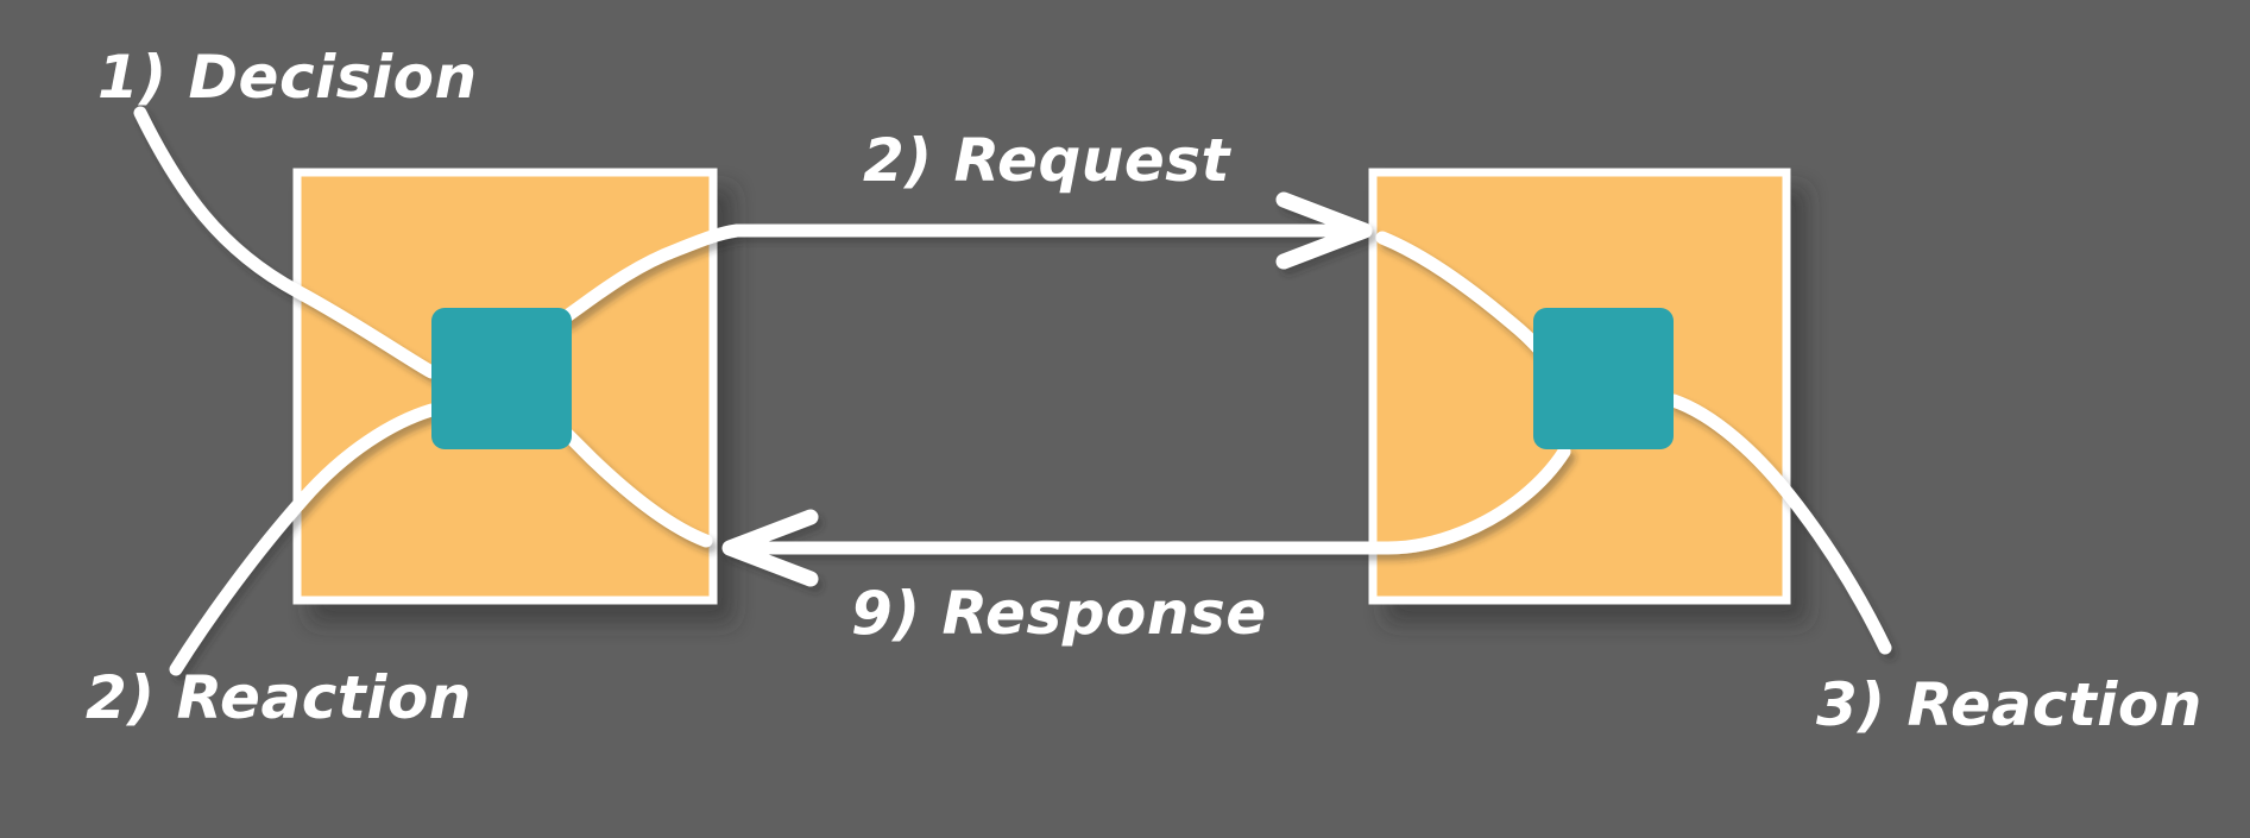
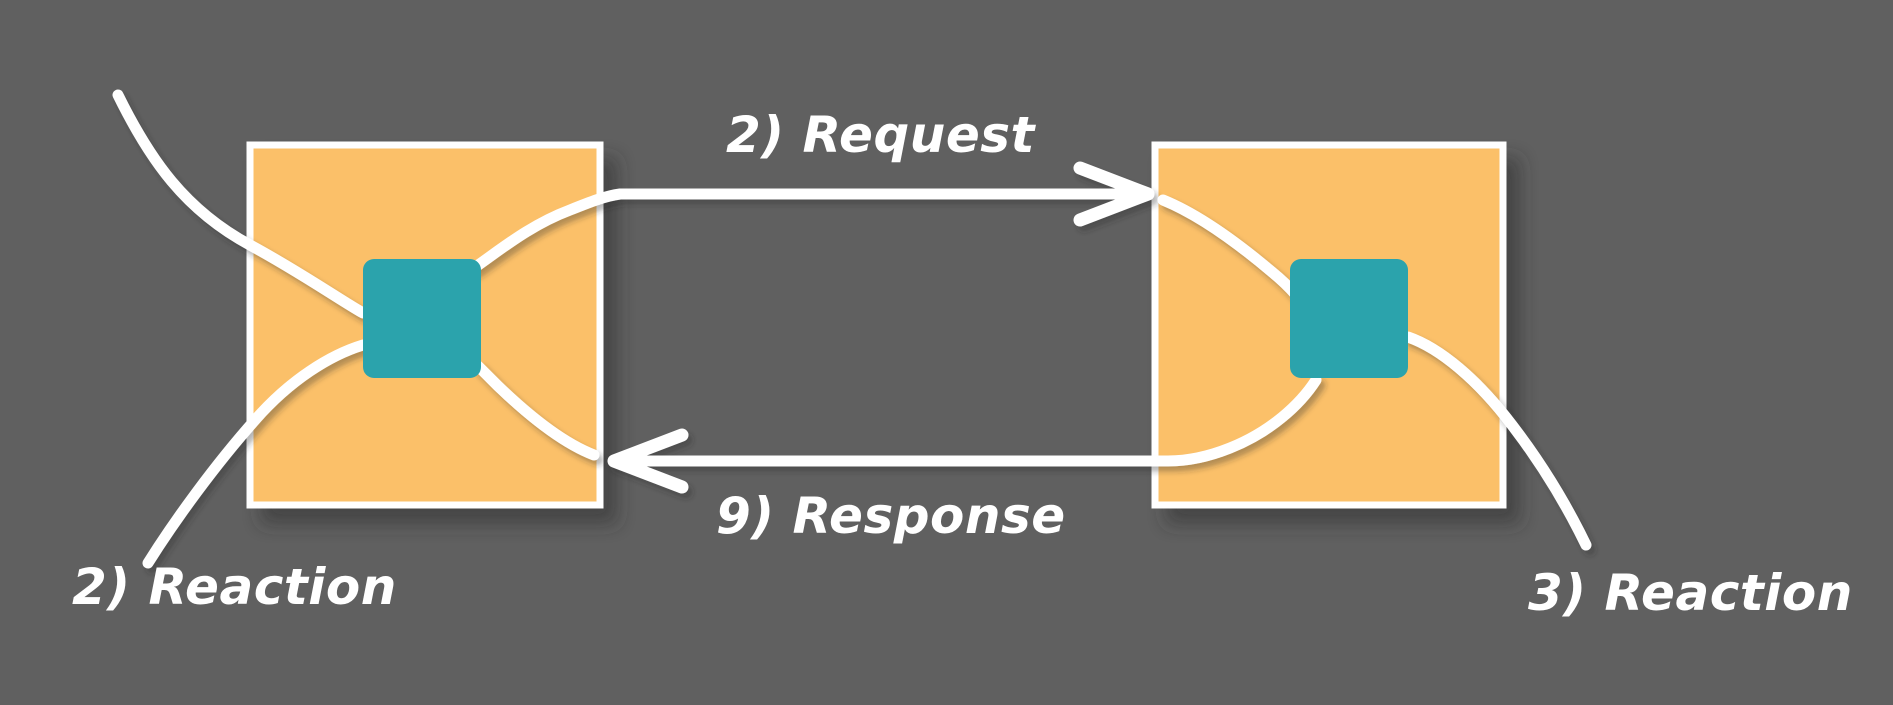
- 1) Decision
  2) Request
  3) Reaction
  9) Response
  2) Reaction
